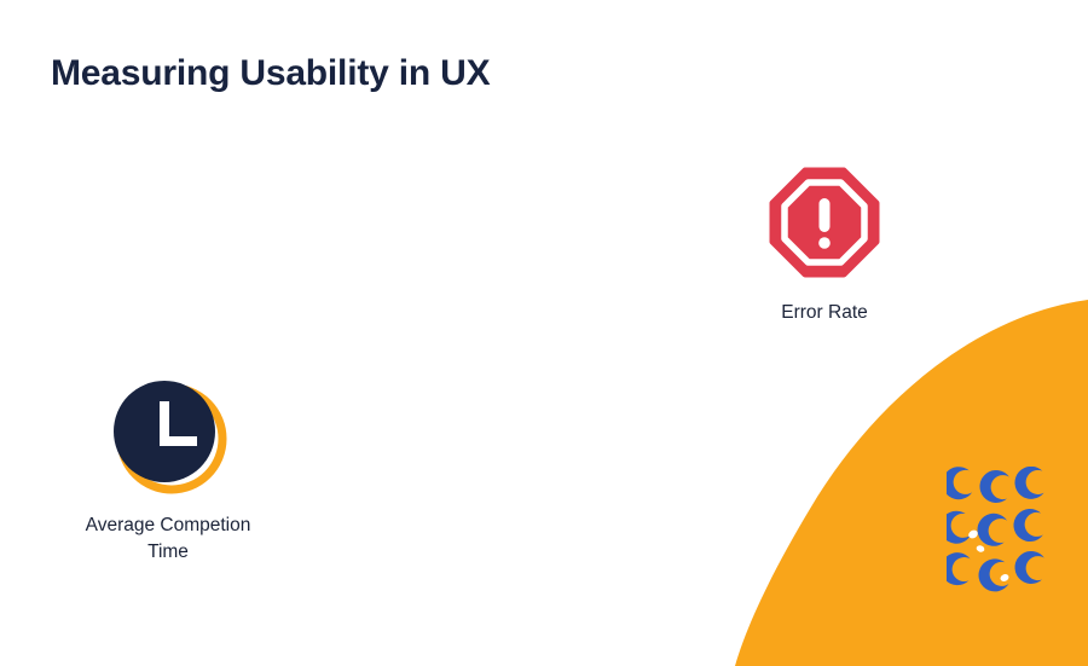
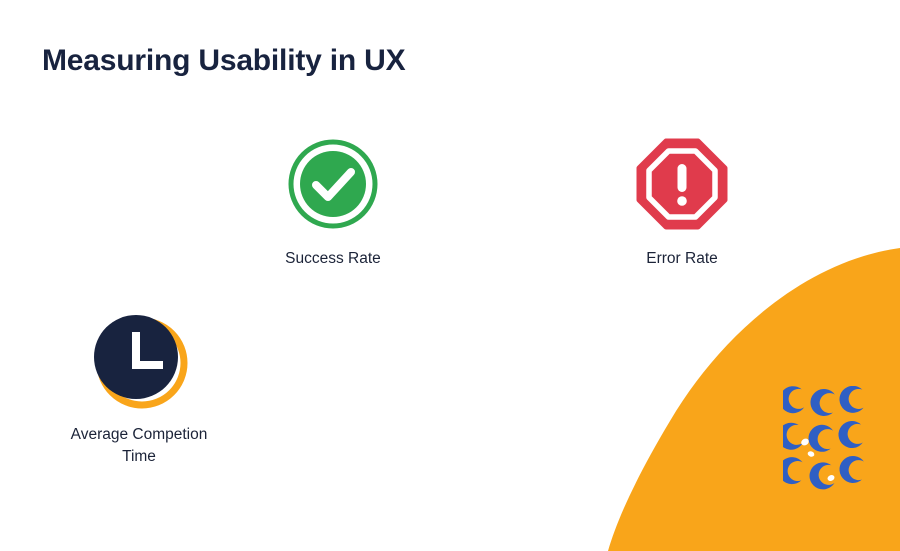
  Measuring Usability in UX
+ Success Rate
  Error Rate
  Average Competion
  Time
